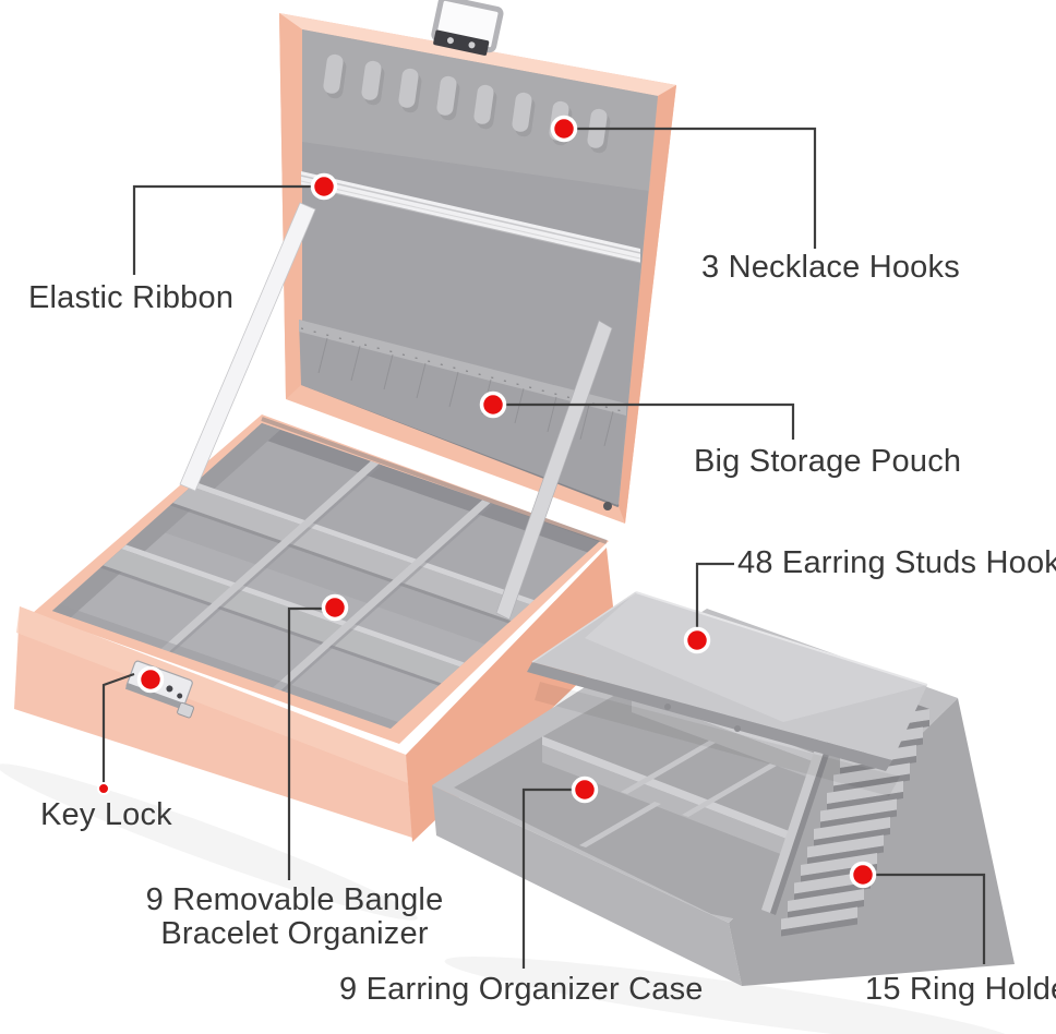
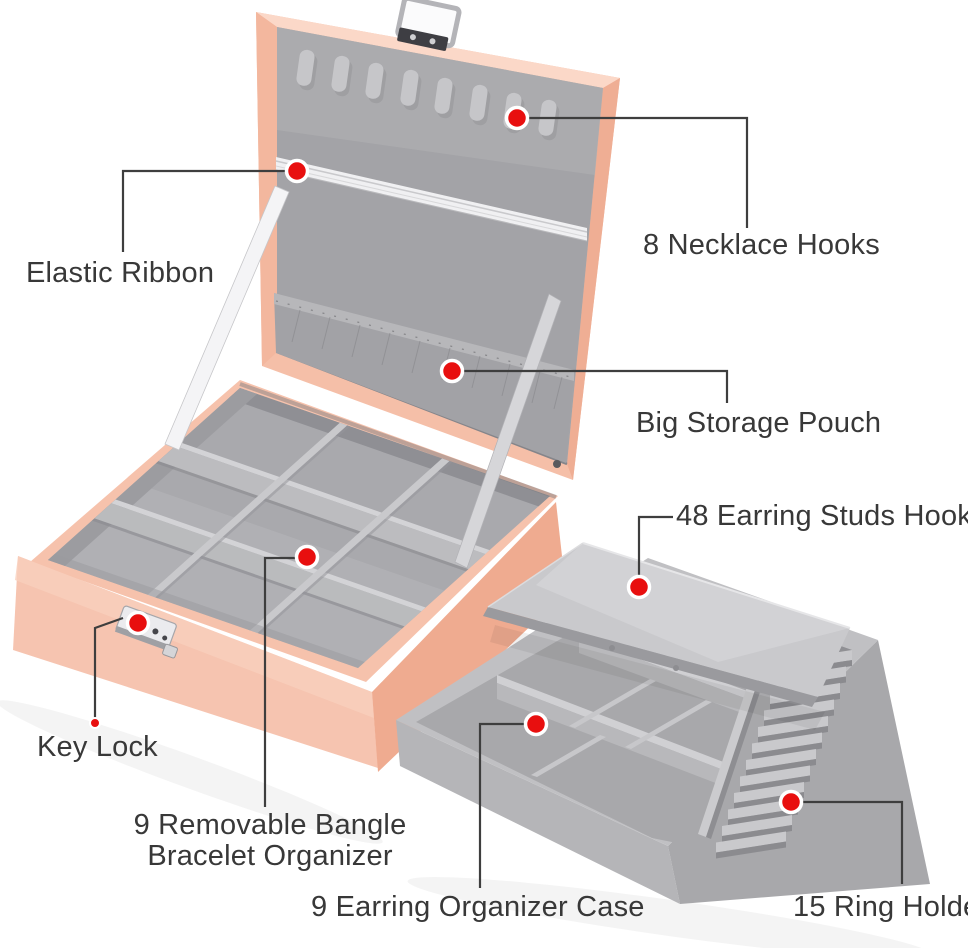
  Elastic Ribbon
- 3 Necklace Hooks
+ 8 Necklace Hooks
  Big Storage Pouch
  48 Earring Studs Hook
  Key Lock
  9 Removable Bangle
  Bracelet Organizer
  9 Earring Organizer Case
  15 Ring Hold
